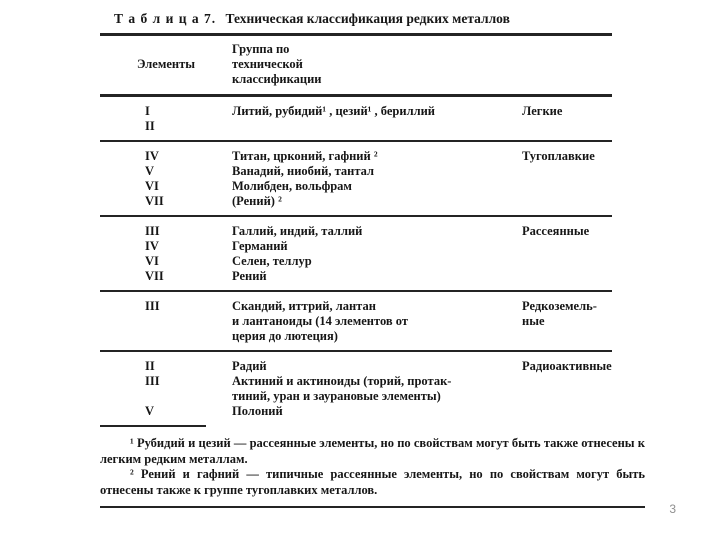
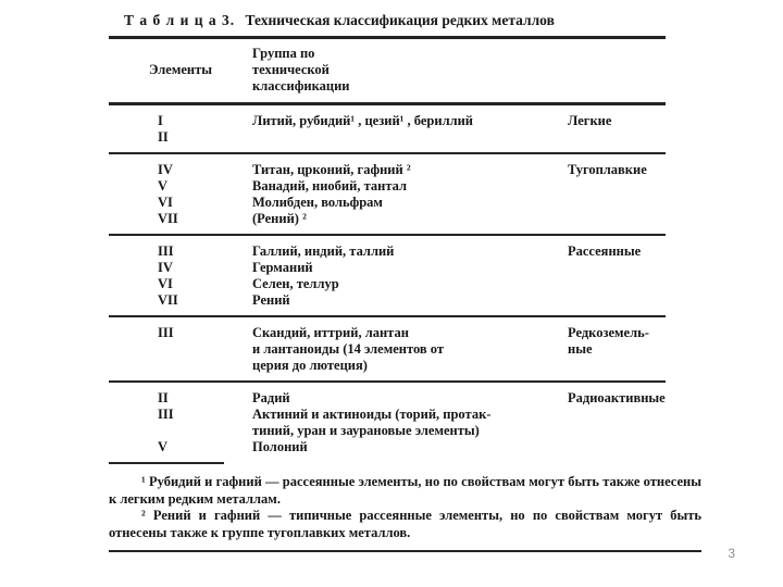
- Т а б л и ц а 7. Техническая классификация редких металлов
+ Т а б л и ц а 3. Техническая классификация редких металлов
  Элементы
  Группа по
  технической
  классификации
  I
  II
  Литий, рубидий¹ , цезий¹ , бериллий
  Легкие
  IV
  V
  VI
  VII
  Титан, црконий, гафний ²
  Ванадий, ниобий, тантал
  Молибден, вольфрам
  (Рений) ²
  Тугоплавкие
  III
  IV
  VI
  VII
  Галлий, индий, таллий
  Германий
  Селен, теллур
  Рений
  Рассеянные
  III
  Скандий, иттрий, лантан
  и лантаноиды (14 элементов от
  церия до лютеция)
  Редкоземель-
  ные
  II
  III
  V
  Радий
  Актиний и актиноиды (торий, протак-
  тиний, уран и заурановые элементы)
  Полоний
  Радиоактивные
- ¹ Рубидий и цезий — рассеянные элементы, но по свойствам могут быть также отнесены к легким редким металлам.
+ ¹ Рубидий и гафний — рассеянные элементы, но по свойствам могут быть также отнесены к легким редким металлам.
  ² Рений и гафний — типичные рассеянные элементы, но по свойствам могут быть отнесены также к группе тугоплавких металлов.
  3
